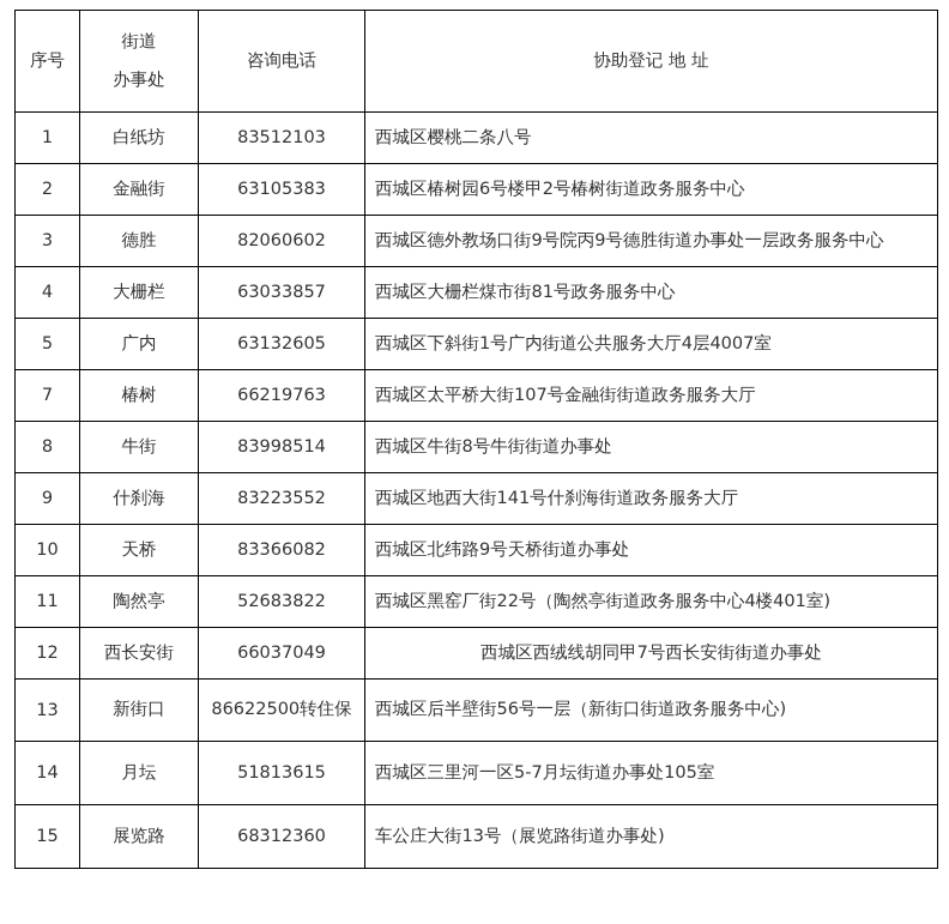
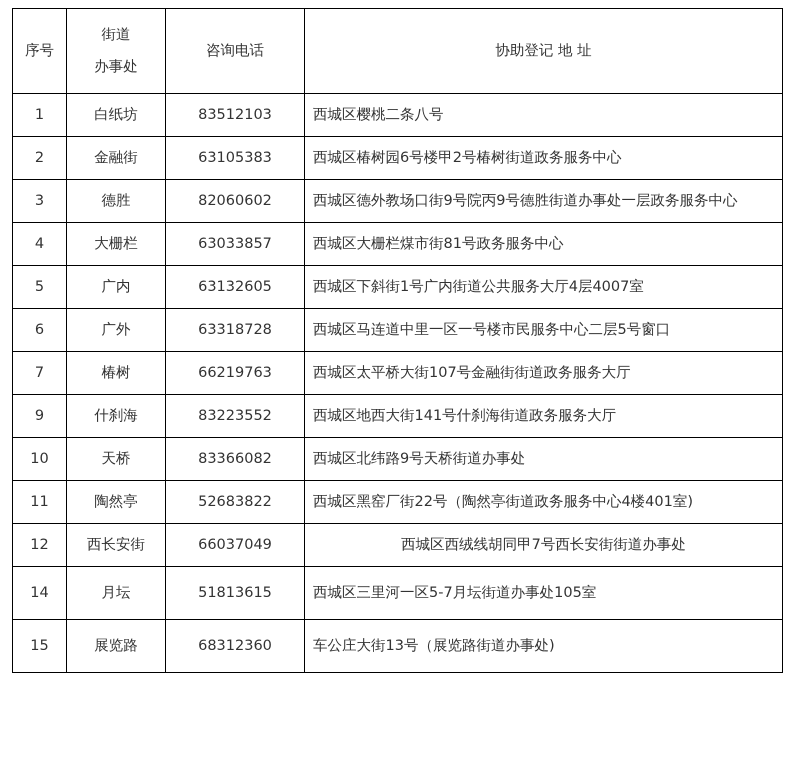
  序号	街道 办事处	咨询电话	协助登记 地 址
  1	白纸坊	83512103	西城区樱桃二条八号
  2	金融街	63105383	西城区椿树园6号楼甲2号椿树街道政务服务中心
  3	德胜	82060602	西城区德外教场口街9号院丙9号德胜街道办事处一层政务服务中心
  4	大栅栏	63033857	西城区大栅栏煤市街81号政务服务中心
  5	广内	63132605	西城区下斜街1号广内街道公共服务大厅4层4007室
+ 6	广外	63318728	西城区马连道中里一区一号楼市民服务中心二层5号窗口
  7	椿树	66219763	西城区太平桥大街107号金融街街道政务服务大厅
- 8	牛街	83998514	西城区牛街8号牛街街道办事处
  9	什刹海	83223552	西城区地西大街141号什刹海街道政务服务大厅
  10	天桥	83366082	西城区北纬路9号天桥街道办事处
  11	陶然亭	52683822	西城区黑窑厂街22号（陶然亭街道政务服务中心4楼401室)
  12	西长安街	66037049	西城区西绒线胡同甲7号西长安街街道办事处
- 13	新街口	86622500转住保	西城区后半壁街56号一层（新街口街道政务服务中心)
  14	月坛	51813615	西城区三里河一区5-7月坛街道办事处105室
  15	展览路	68312360	车公庄大街13号（展览路街道办事处)
